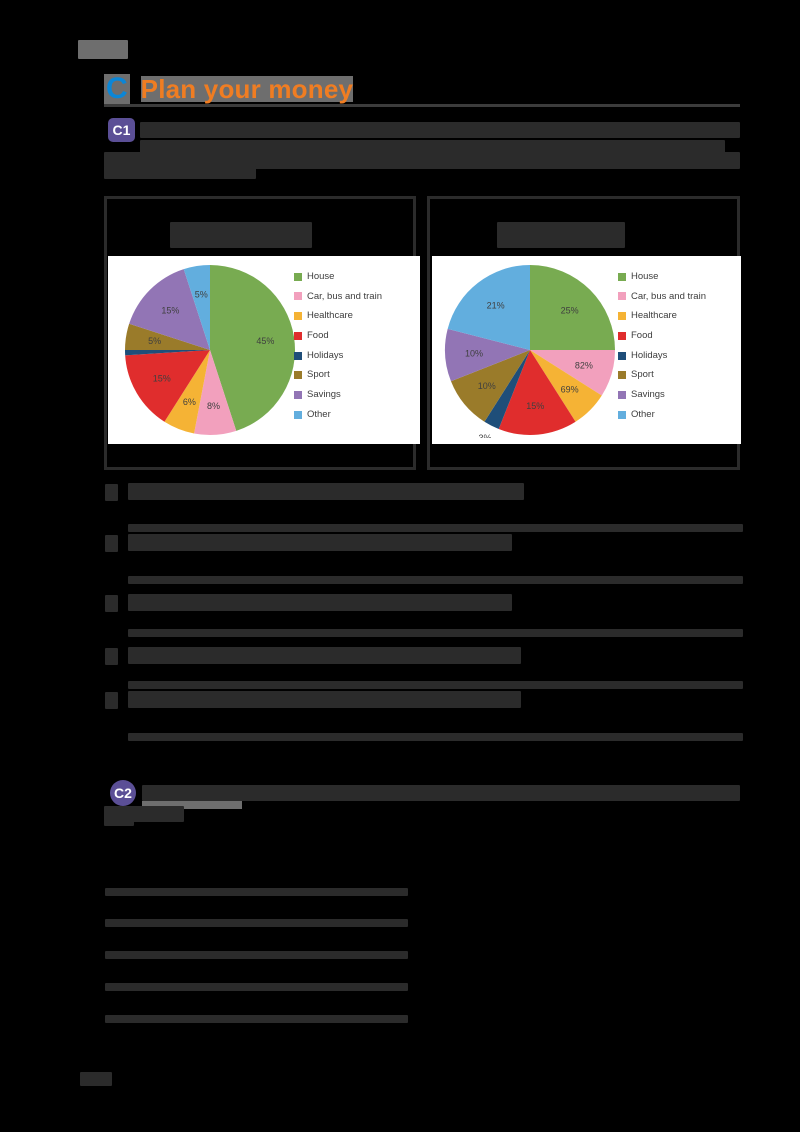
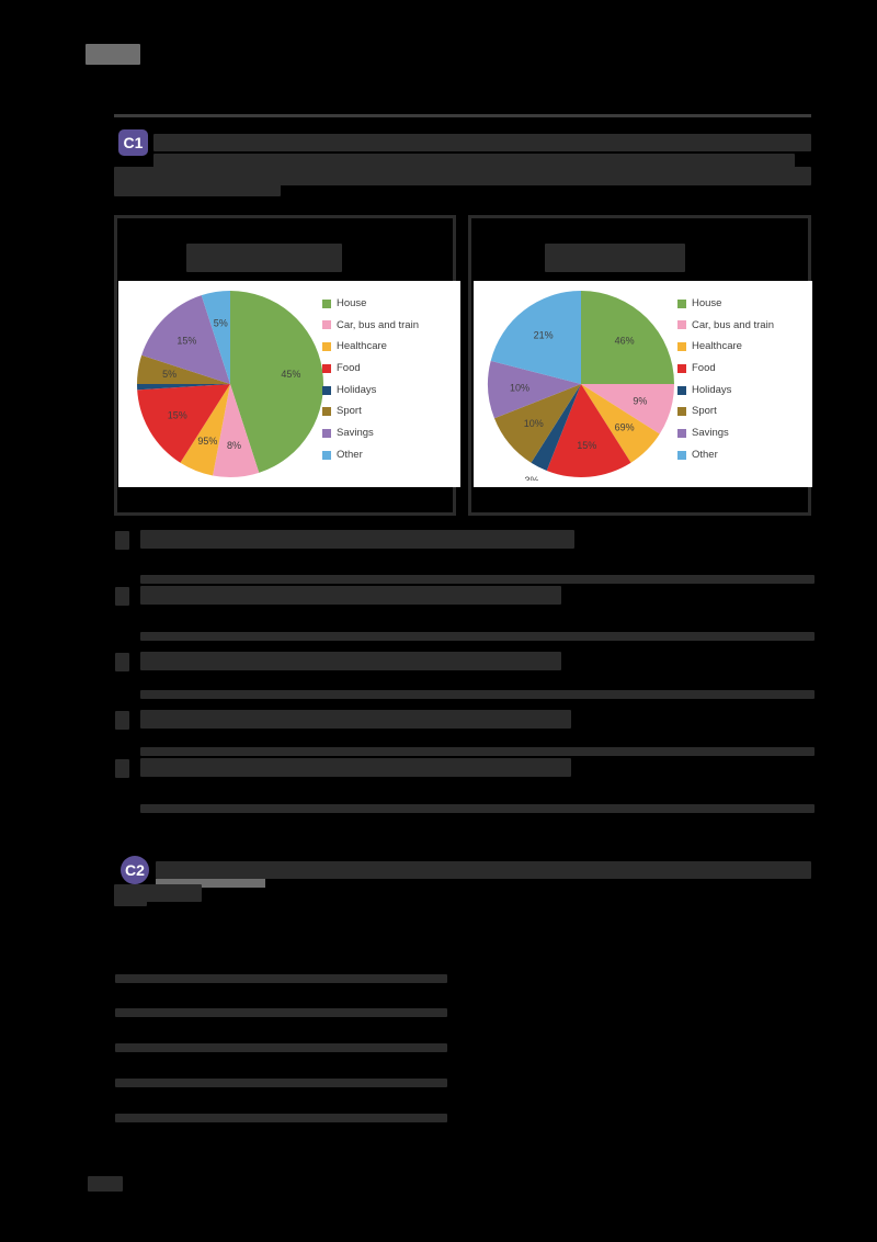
- C
- Plan your money
  C1
  45%
  8%
- 6%
+ 95%
  15%
  5%
  15%
  5%
  House
  Car, bus and train
  Healthcare
  Food
  Holidays
  Sport
  Savings
  Other
- 25%
+ 46%
- 82%
+ 9%
  69%
  15%
  10%
  10%
  21%
  House
  Car, bus and train
  Healthcare
  Food
  Holidays
  Sport
  Savings
  Other
  C2
